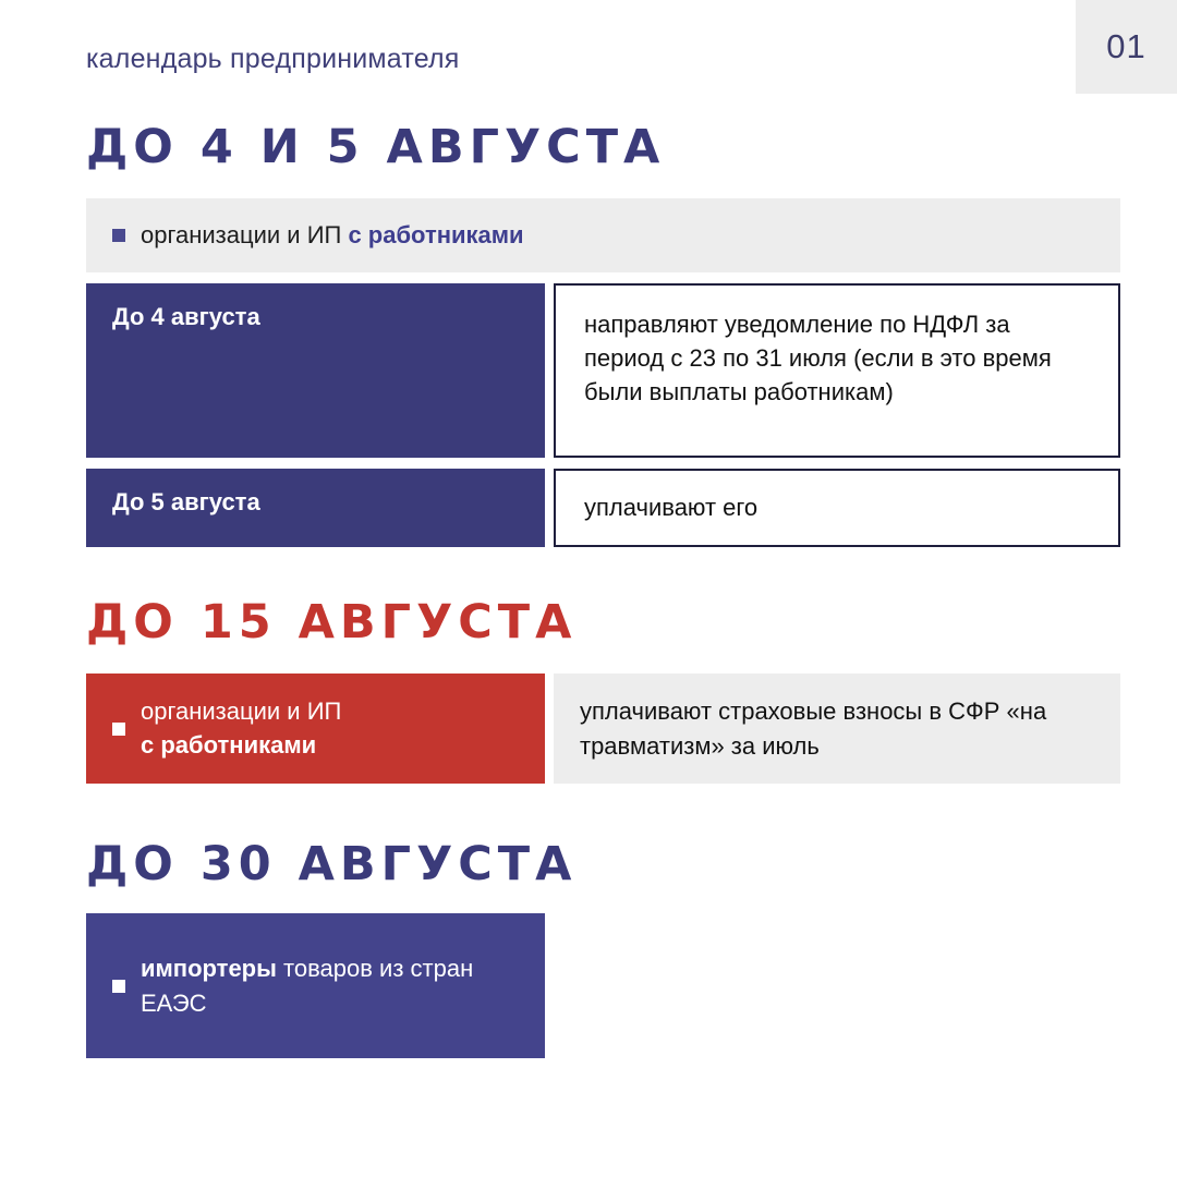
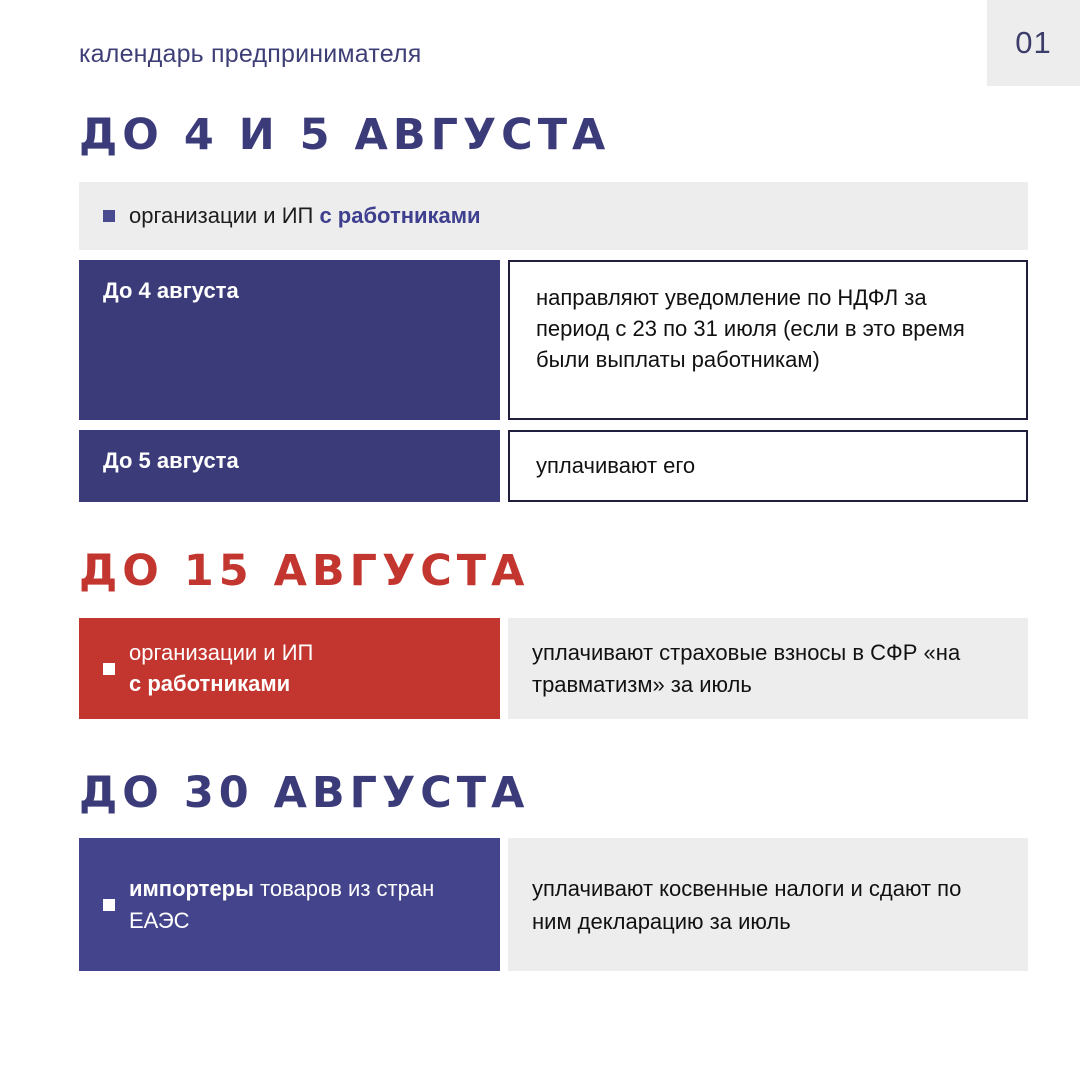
  01
  календарь предпринимателя
  ДО 4 И 5 АВГУСТА
  организации и ИП с работниками
  До 4 августа
  направляют уведомление по НДФЛ за период с 23 по 31 июля (если в это время были выплаты работникам)
  До 5 августа
  уплачивают его
  ДО 15 АВГУСТА
  организации и ИП
  с работниками
  уплачивают страховые взносы в СФР «на травматизм» за июль
  ДО 30 АВГУСТА
  импортеры товаров из стран ЕАЭС
+ уплачивают косвенные налоги и сдают по ним декларацию за июль
